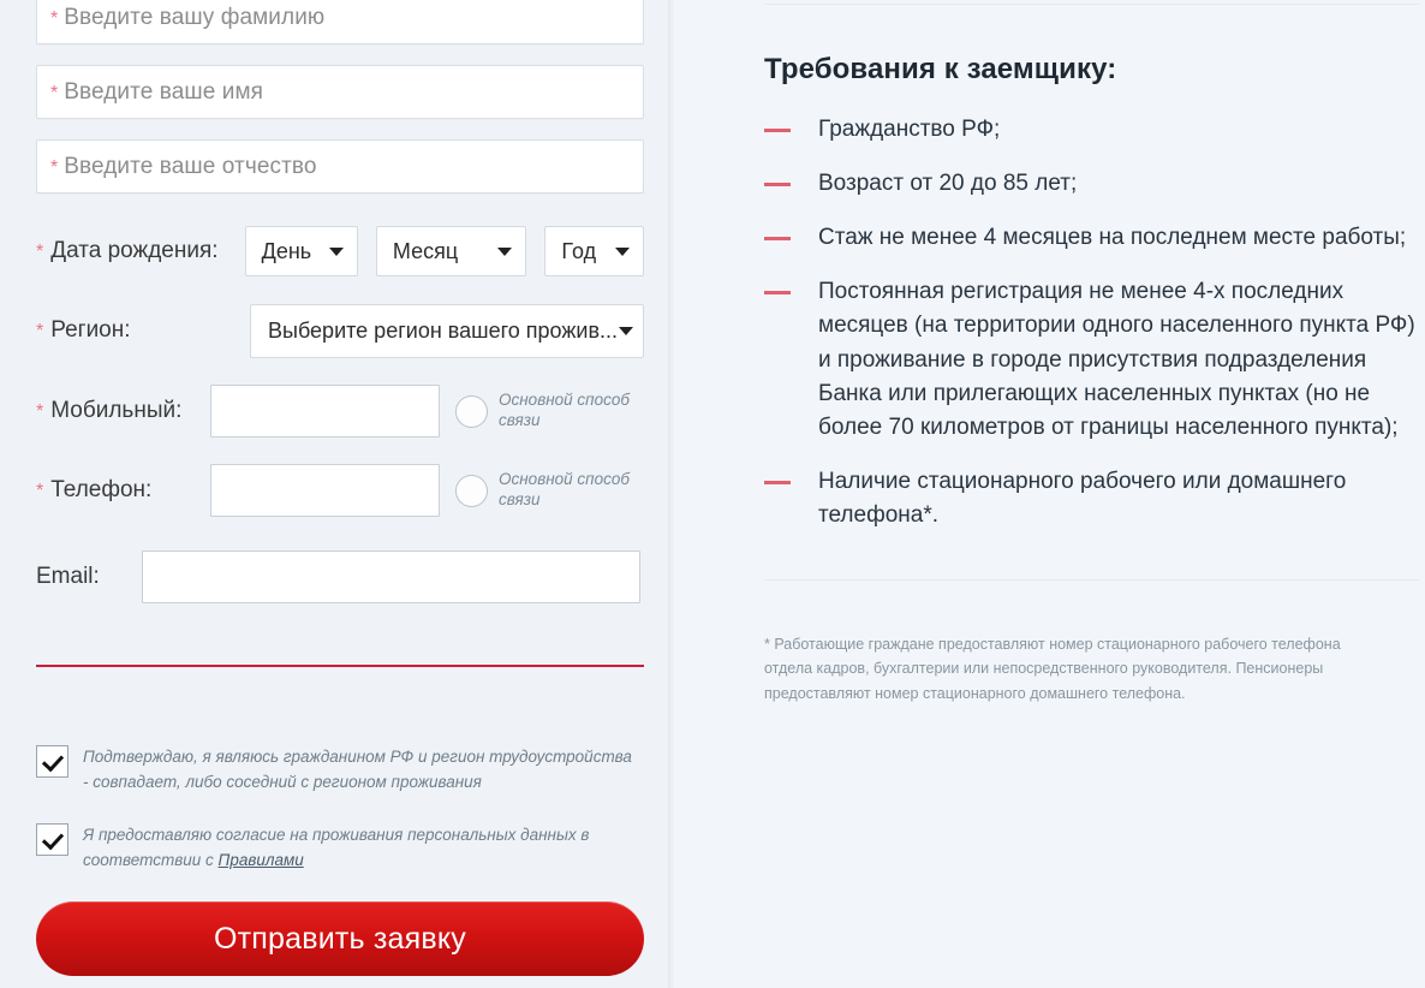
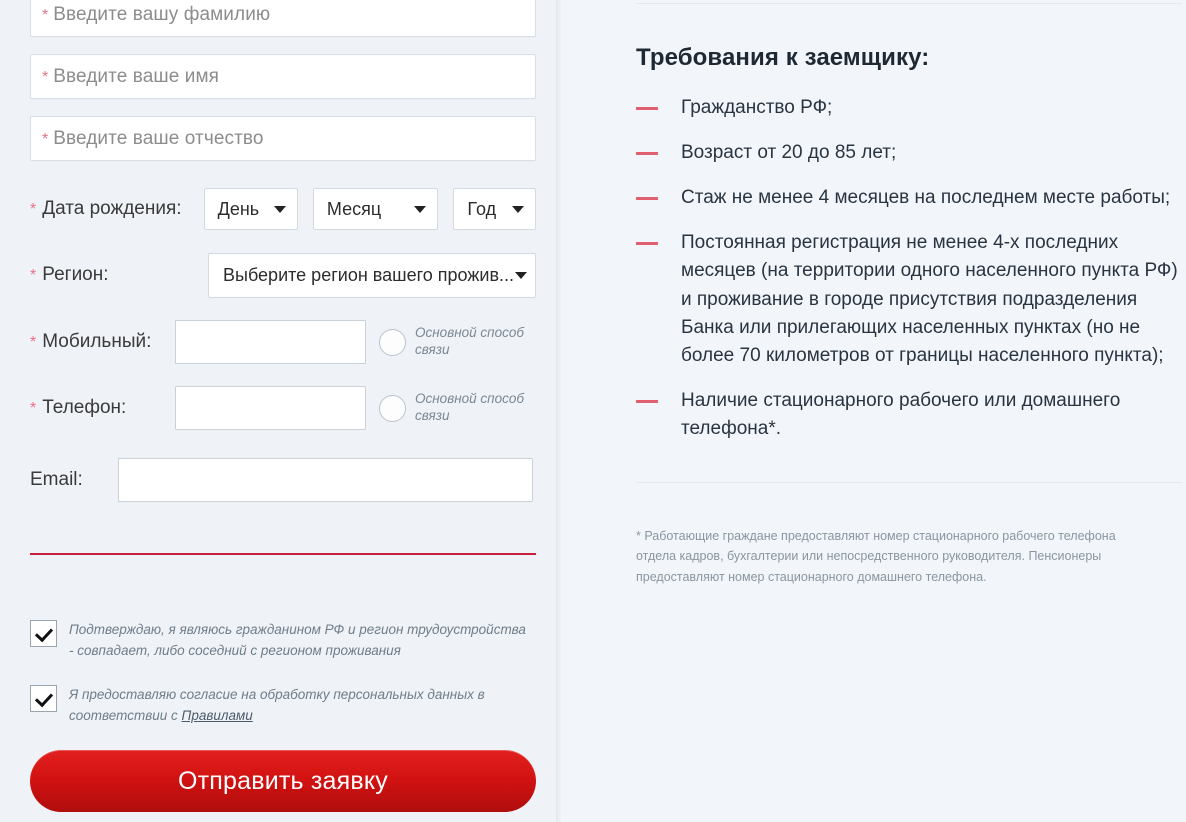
  *
  Введите вашу фамилию
  *
  Введите ваше имя
  *
  Введите ваше отчество
  *
  Дата рождения:
  День
  Месяц
  Год
  *
  Регион:
  Выберите регион вашего прожив...
  *
  Мобильный:
  Основной способ связи
  *
  Телефон:
  Основной способ связи
  Email:
  Подтверждаю, я являюсь гражданином РФ и регион трудоустройства - совпадает, либо соседний с регионом проживания
- Я предоставляю согласие на проживания персональных данных в соответствии с Правилами
+ Я предоставляю согласие на обработку персональных данных в соответствии с Правилами
  Отправить заявку
  Требования к заемщику:
  Гражданство РФ;
  Возраст от 20 до 85 лет;
  Стаж не менее 4 месяцев на последнем месте работы;
  Постоянная регистрация не менее 4-х последних месяцев (на территории одного населенного пункта РФ) и проживание в городе присутствия подразделения Банка или прилегающих населенных пунктах (но не более 70 километров от границы населенного пункта);
  Наличие стационарного рабочего или домашнего телефона*.
  * Работающие граждане предоставляют номер стационарного рабочего телефона отдела кадров, бухгалтерии или непосредственного руководителя. Пенсионеры предоставляют номер стационарного домашнего телефона.
